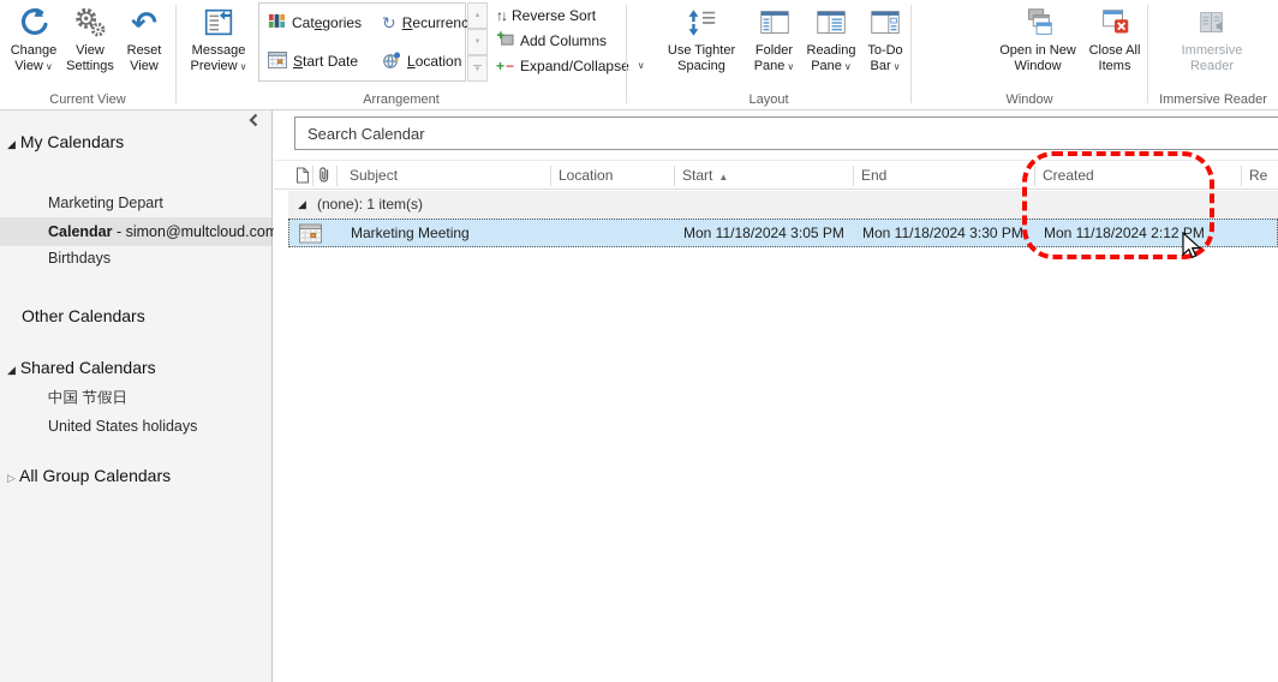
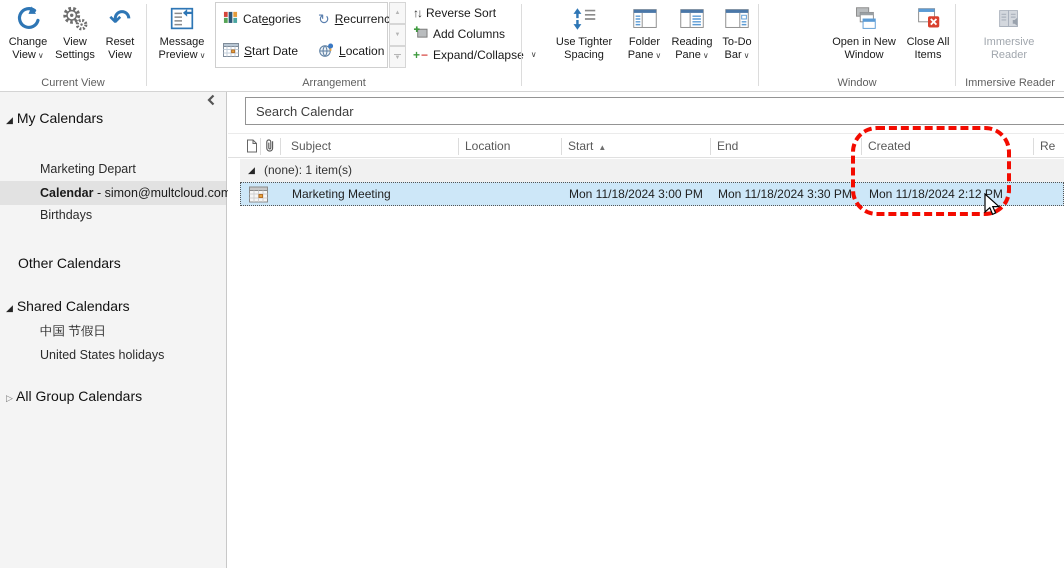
  Change View ∨
  View Settings
  ↶
  Reset View
  Current View
  Message Preview ∨
  Categories
  ↻
  Recurrenc
  Start Date
  Location
  ↑↓
  Reverse Sort
  Add Columns
  +
  −
  Expand/Collaps
  ∨
  Arrangement
  Use Tighter Spacing
  Folder Pane ∨
  Reading Pane ∨
  To-Do Bar ∨
- Layout
  Open in New Window
  Close All Items
  Window
  Immersive Reader
  Immersive Reader
  ◢ My Calendars
  Marketing Depart
  Calendar - simon@multcloud.com
  Birthdays
  Other Calendars
  ◢ Shared Calendars
  中国 节假日
  United States holidays
  ▷ All Group Calendars
  Search Calendar
  Subject
  Location
  Start ▲
  End
  Created
  Re
  ◢
  (none): 1 item(s)
  Marketing Meeting
- Mon 11/18/2024 3:05 PM
+ Mon 11/18/2024 3:00 PM
  Mon 11/18/2024 3:30 PM
  Mon 11/18/2024 2:12 PM
